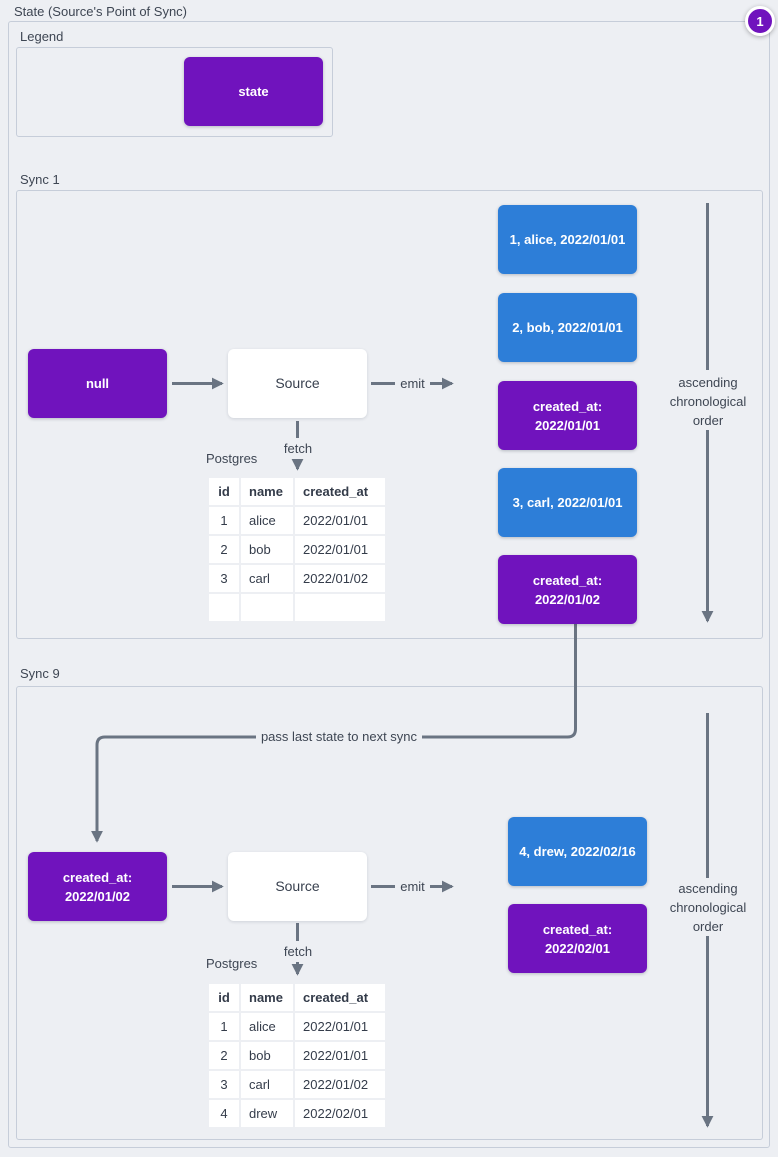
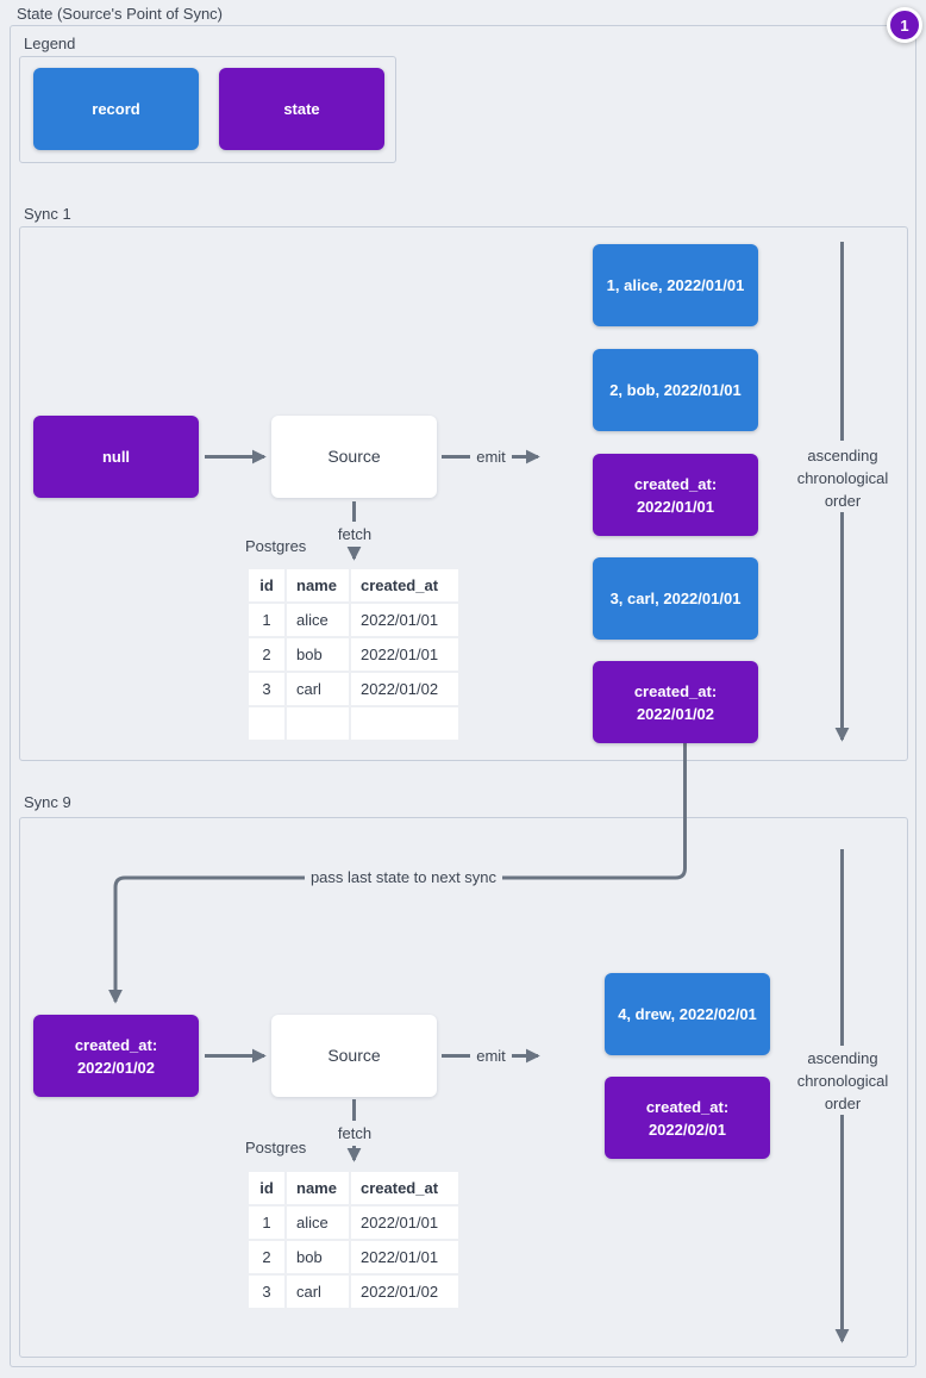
  State (Source's Point of Sync)
  1
  Legend
+ record
  state
  Sync 1
  Sync 9
  null
  Source
  emit
  1, alice, 2022/01/01
  2, bob, 2022/01/01
  created_at:
  2022/01/01
  3, carl, 2022/01/01
  created_at:
  2022/01/02
  ascending chronological order
  fetch
  Postgres
  id	name	created_at
  1	alice	2022/01/01
  2	bob	2022/01/01
  3	carl	2022/01/02
  pass last state to next sync
  created_at:
  2022/01/02
  Source
  emit
- 4, drew, 2022/02/16
+ 4, drew, 2022/02/01
  created_at:
  2022/02/01
  ascending chronological order
  fetch
  Postgres
  id	name	created_at
  1	alice	2022/01/01
  2	bob	2022/01/01
  3	carl	2022/01/02
- 4	drew	2022/02/01
